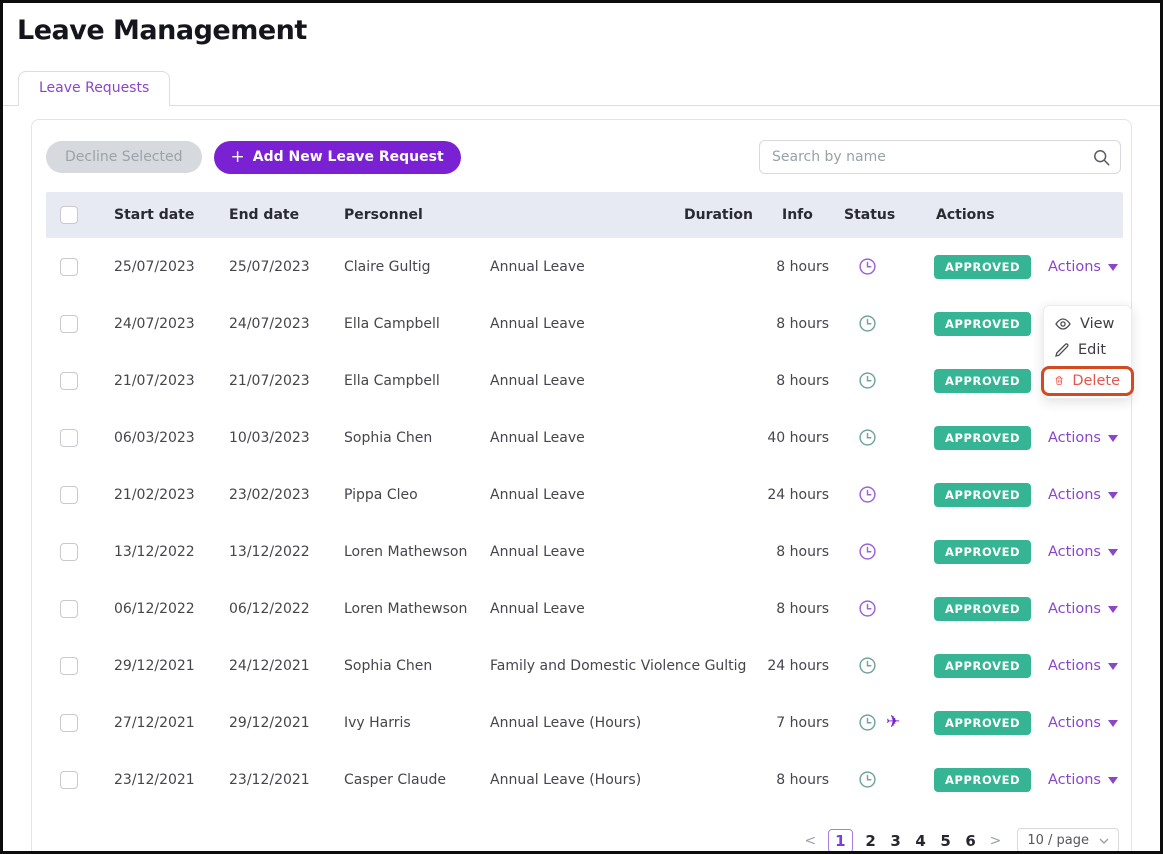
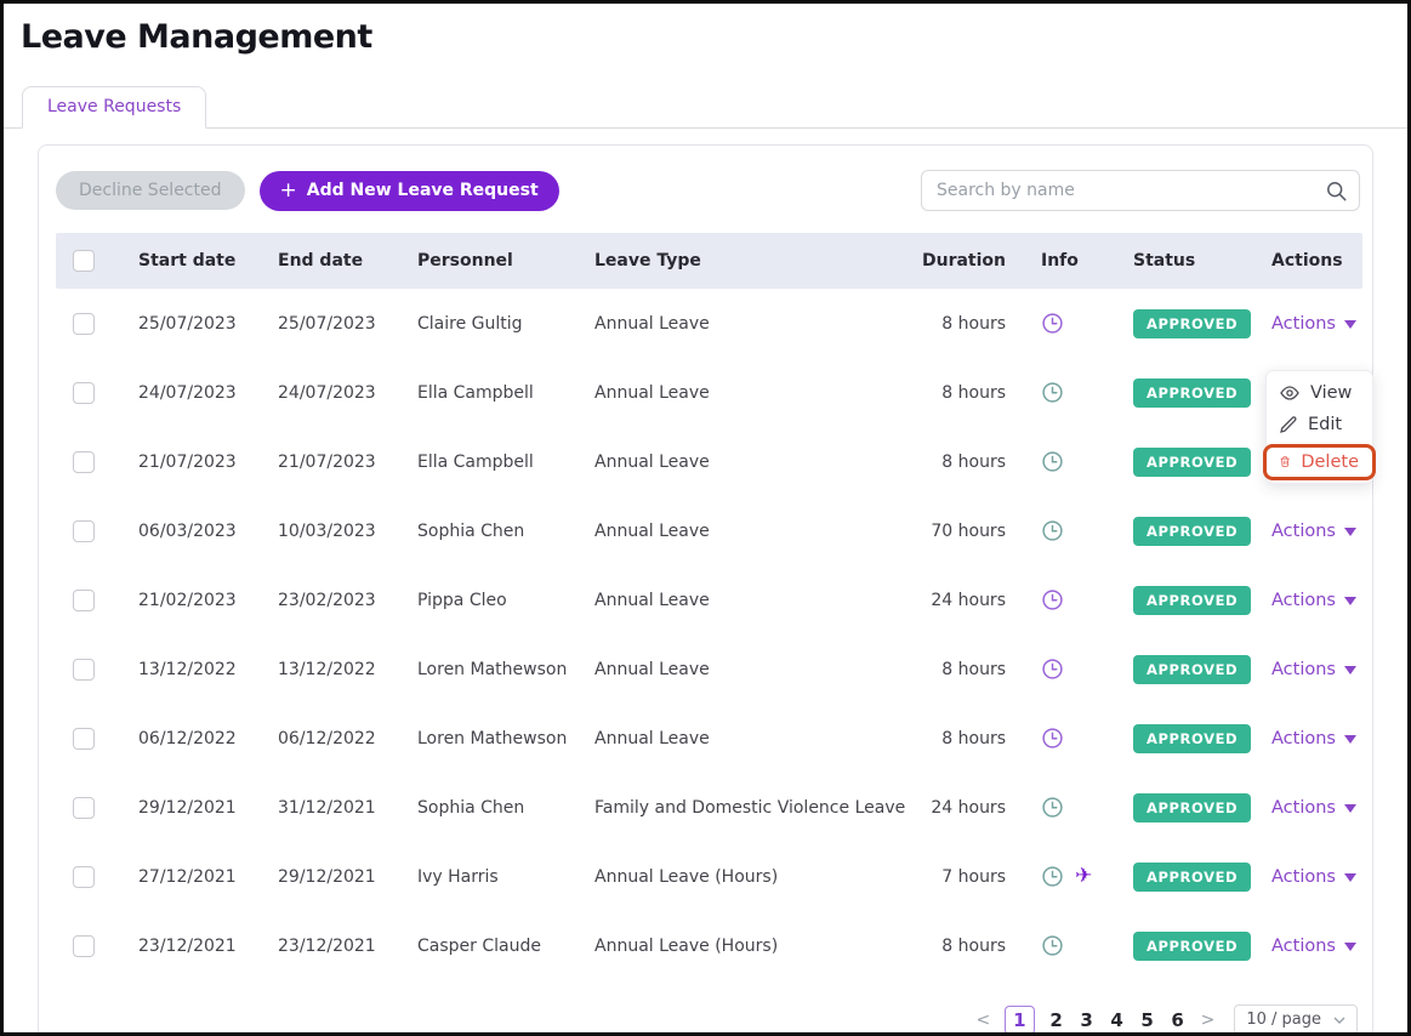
  Leave Management
  Leave Requests
  Decline Selected
  +
  Add New Leave Request
  Search by name
  Start date
  End date
  Personnel
+ Leave Type
  Duration
  Info
  Status
  Actions
  25/07/2023
  25/07/2023
  Claire Gultig
  Annual Leave
  8 hours
  APPROVED
  Actions
  View
  Edit
  Delete
  24/07/2023
  24/07/2023
  Ella Campbell
  Annual Leave
  8 hours
  APPROVED
  21/07/2023
  21/07/2023
  Ella Campbell
  Annual Leave
  8 hours
  APPROVED
  06/03/2023
  10/03/2023
  Sophia Chen
  Annual Leave
- 40 hours
+ 70 hours
  APPROVED
  Actions
  21/02/2023
  23/02/2023
  Pippa Cleo
  Annual Leave
  24 hours
  APPROVED
  Actions
  13/12/2022
  13/12/2022
  Loren Mathewson
  Annual Leave
  8 hours
  APPROVED
  Actions
  06/12/2022
  06/12/2022
  Loren Mathewson
  Annual Leave
  8 hours
  APPROVED
  Actions
  29/12/2021
- 24/12/2021
+ 31/12/2021
  Sophia Chen
- Family and Domestic Violence Gultig
+ Family and Domestic Violence Leave
  24 hours
  APPROVED
  Actions
  27/12/2021
  29/12/2021
  Ivy Harris
  Annual Leave (Hours)
  7 hours
  ✈
  APPROVED
  Actions
  23/12/2021
  23/12/2021
  Casper Claude
  Annual Leave (Hours)
  8 hours
  APPROVED
  Actions
  <
  1
  2
  3
  4
  5
  6
  >
  10 / page
